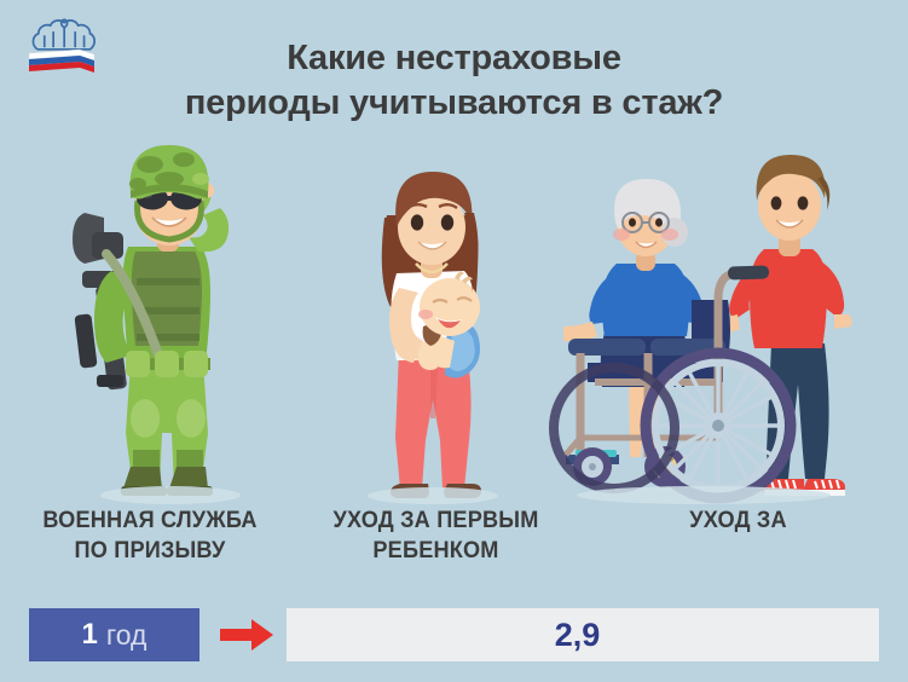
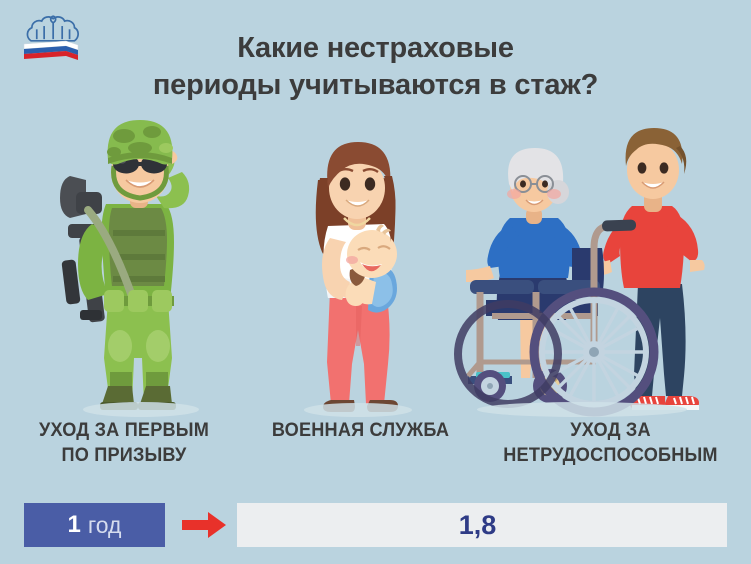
  Какие нестраховые
  периоды учитываются в стаж?
- ВОЕННАЯ СЛУЖБА
+ УХОД ЗА ПЕРВЫМ
  ПО ПРИЗЫВУ
- УХОД ЗА ПЕРВЫМ
+ ВОЕННАЯ СЛУЖБА
- РЕБЕНКОМ
  УХОД ЗА
+ НЕТРУДОСПОСОБНЫМ
  1
  год
- 2,9
+ 1,8
